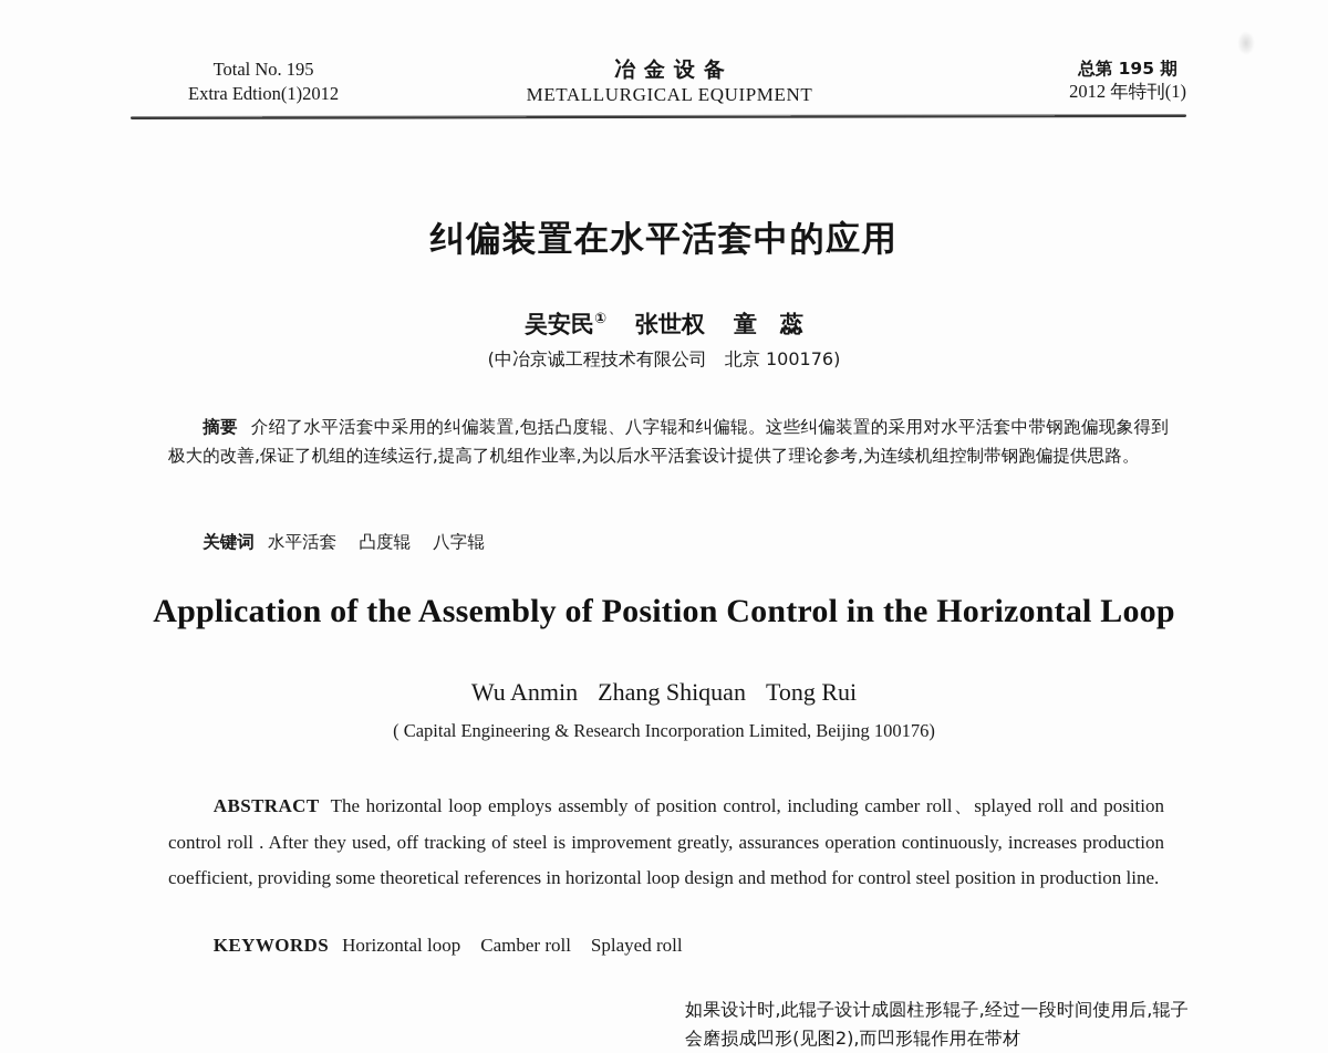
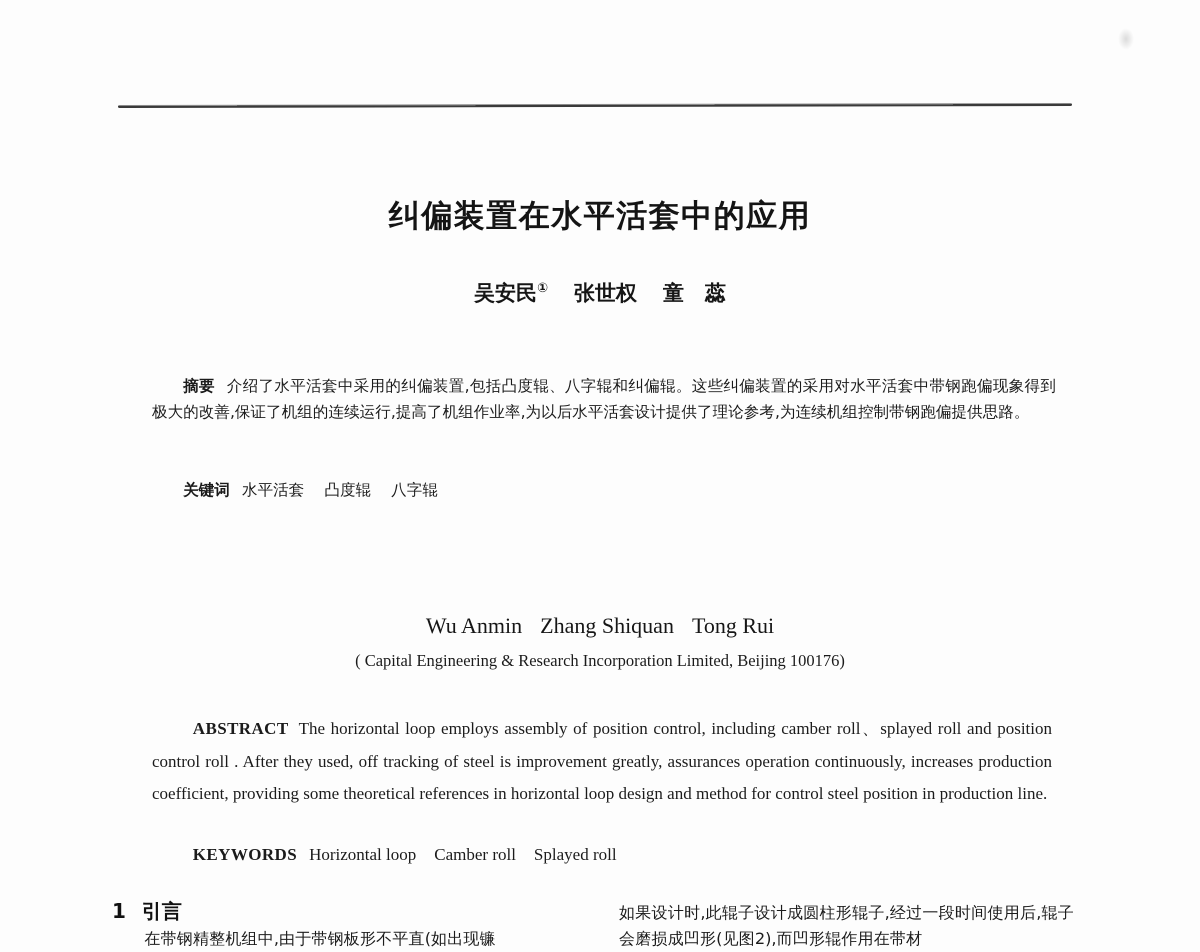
- Total No. 195
- Extra Edtion(1)2012
- 冶金设备
- METALLURGICAL EQUIPMENT
- 总第 195 期
- 2012 年特刊(1)
  纠偏装置在水平活套中的应用
  吴安民① 张世权 童 蕊
- (中冶京诚工程技术有限公司 北京 100176)
  摘要 介绍了水平活套中采用的纠偏装置,包括凸度辊、八字辊和纠偏辊。这些纠偏装置的采用对水平活套中带钢跑偏现象得到极大的改善,保证了机组的连续运行,提高了机组作业率,为以后水平活套设计提供了理论参考,为连续机组控制带钢跑偏提供思路。
  关键词 水平活套 凸度辊 八字辊
- Application of the Assembly of Position Control in the Horizontal Loop
  Wu Anmin Zhang Shiquan Tong Rui
  ( Capital Engineering & Research Incorporation Limited, Beijing 100176)
  ABSTRACT The horizontal loop employs assembly of position control, including camber roll、splayed roll and position control roll . After they used, off tracking of steel is improvement greatly, assurances operation continuously, increases production coefficient, providing some theoretical references in horizontal loop design and method for control steel position in production line.
  KEYWORDS Horizontal loop Camber roll Splayed roll
+ 1 引言
+ 在带钢精整机组中,由于带钢板形不平直(如出现镰
  如果设计时,此辊子设计成圆柱形辊子,经过一段时间使用后,辊子会磨损成凹形(见图2),而凹形辊作用在带材
